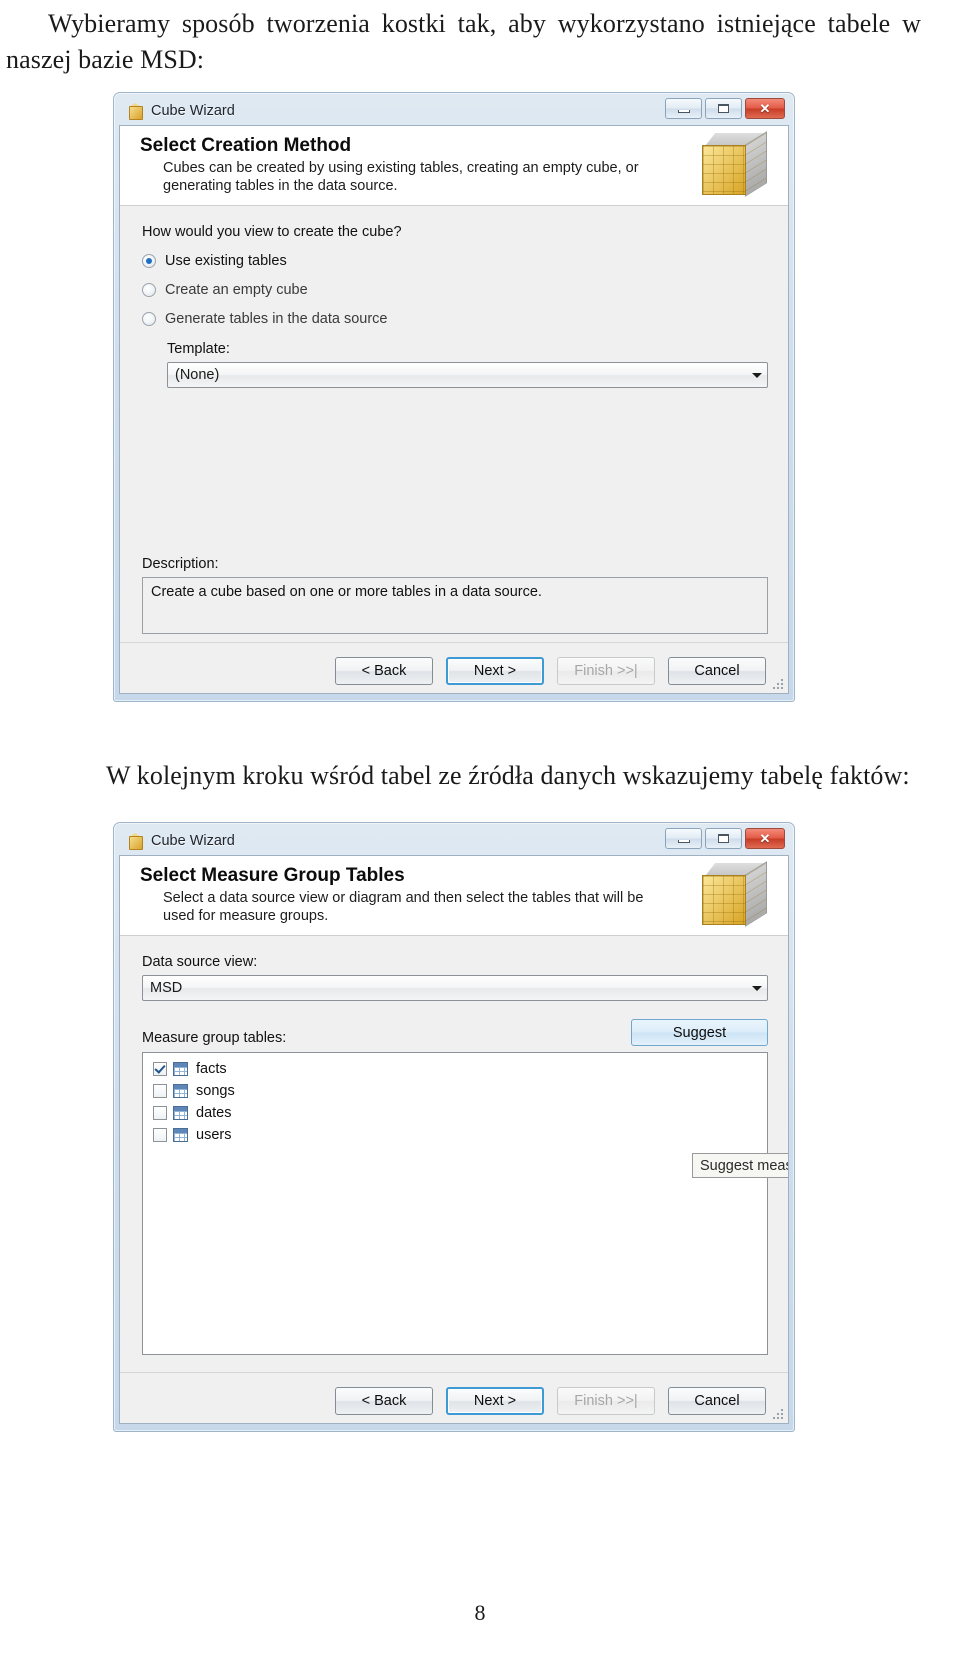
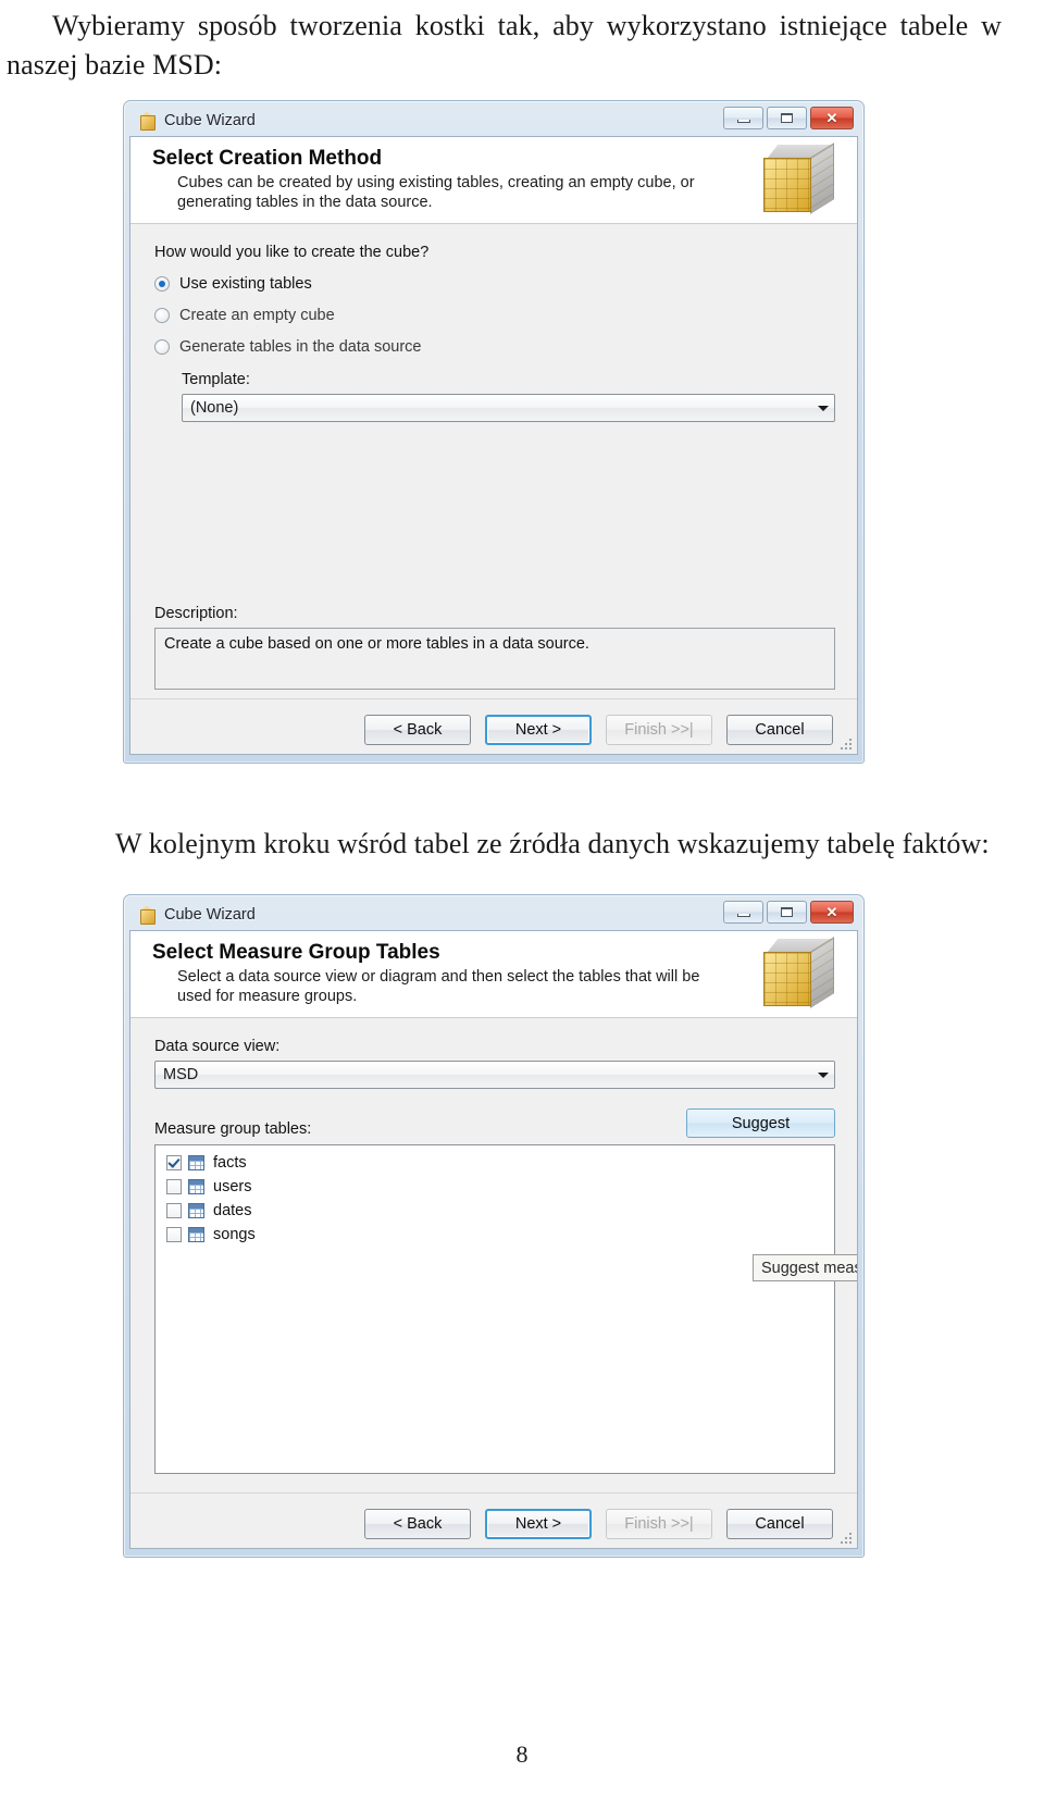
  Wybieramy sposób tworzenia kostki tak, aby wykorzystano istniejące tabele w naszej bazie MSD:
  Cube Wizard
  ✕
  Select Creation Method
  Cubes can be created by using existing tables, creating an empty cube, or generating tables in the data source.
- How would you view to create the cube?
+ How would you like to create the cube?
  Use existing tables
  Create an empty cube
  Generate tables in the data source
  Template:
  (None)
  Description:
  Create a cube based on one or more tables in a data source.
  < Back
  Next >
  Finish >>|
  Cancel
  W kolejnym kroku wśród tabel ze źródła danych wskazujemy tabelę faktów:
  Cube Wizard
  ✕
  Select Measure Group Tables
  Select a data source view or diagram and then select the tables that will be used for measure groups.
  Data source view:
  MSD
  Measure group tables:
  Suggest
  facts
- songs
+ users
  dates
- users
+ songs
  Suggest mea
  < Back
  Next >
  Finish >>|
  Cancel
  8
